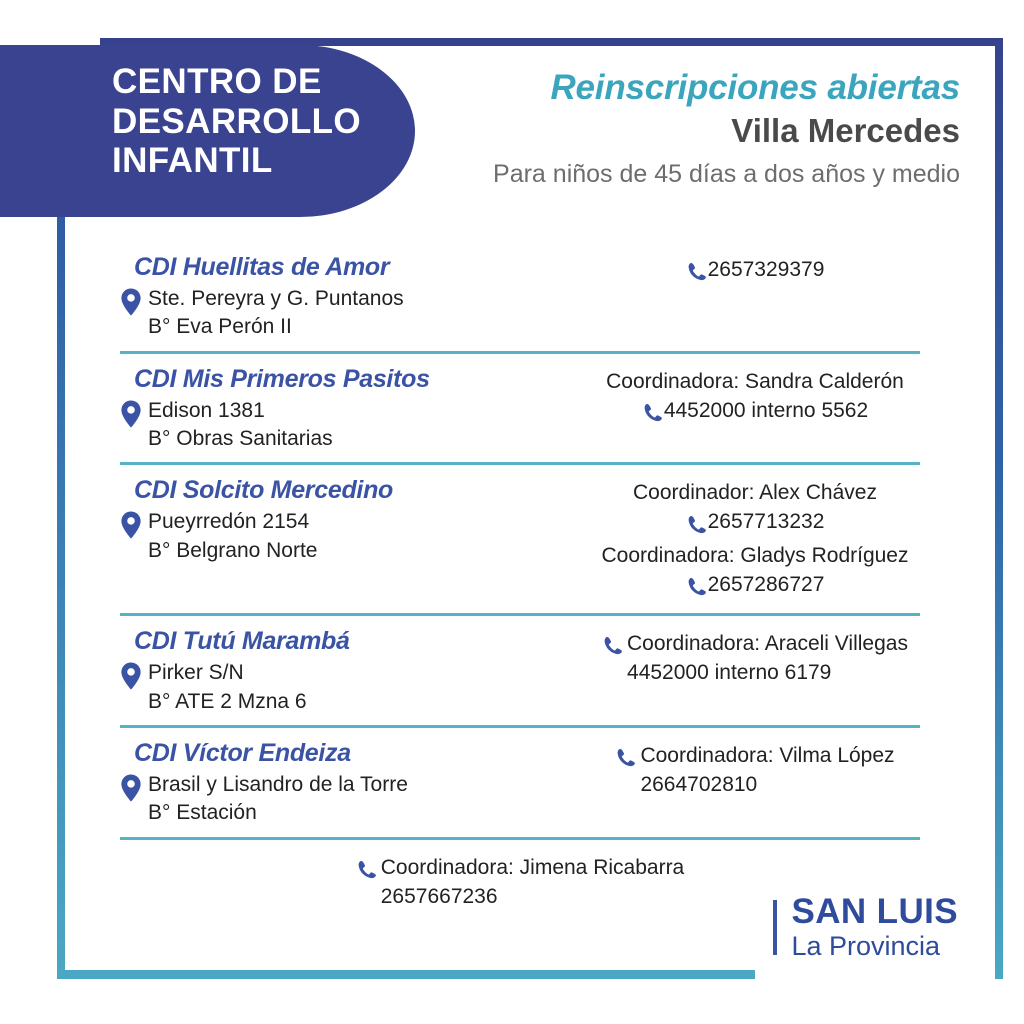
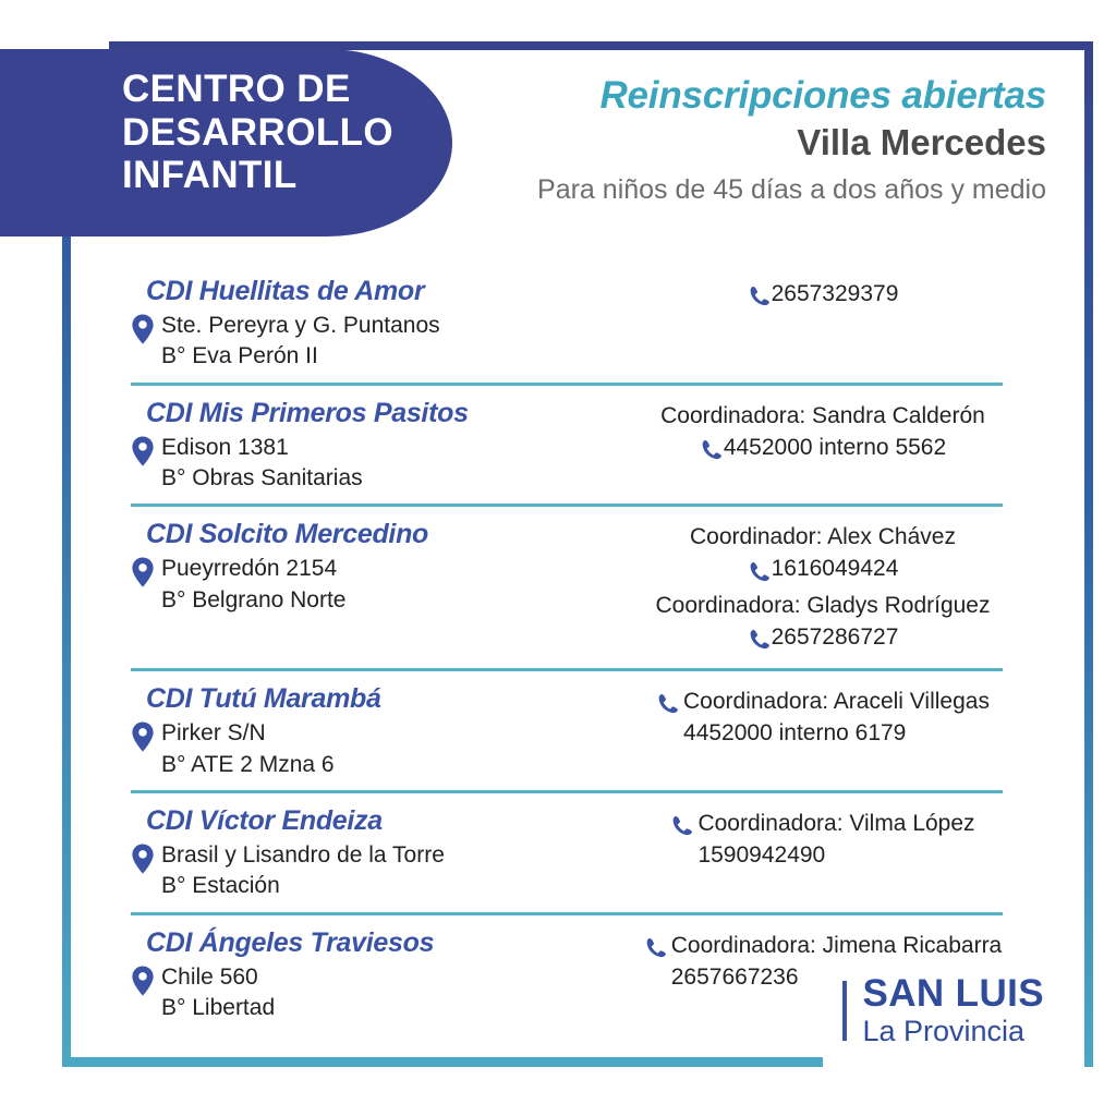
  CENTRO DE DESARROLLO INFANTIL
  Reinscripciones abiertas
  Villa Mercedes
  Para niños de 45 días a dos años y medio
  CDI Huellitas de Amor
  Ste. Pereyra y G. Puntanos
  B° Eva Perón II
  2657329379
  CDI Mis Primeros Pasitos
  Edison 1381
  B° Obras Sanitarias
  Coordinadora: Sandra Calderón
  4452000 interno 5562
  CDI Solcito Mercedino
  Pueyrredón 2154
  B° Belgrano Norte
  Coordinador: Alex Chávez
- 2657713232
+ 1616049424
  Coordinadora: Gladys Rodríguez
  2657286727
  CDI Tutú Marambá
  Pirker S/N
  B° ATE 2 Mzna 6
  Coordinadora: Araceli Villegas
  4452000 interno 6179
  CDI Víctor Endeiza
  Brasil y Lisandro de la Torre
  B° Estación
  Coordinadora: Vilma López
- 2664702810
+ 1590942490
+ CDI Ángeles Traviesos
+ Chile 560
+ B° Libertad
  Coordinadora: Jimena Ricabarra
  2657667236
  SAN LUIS
  La Provincia
